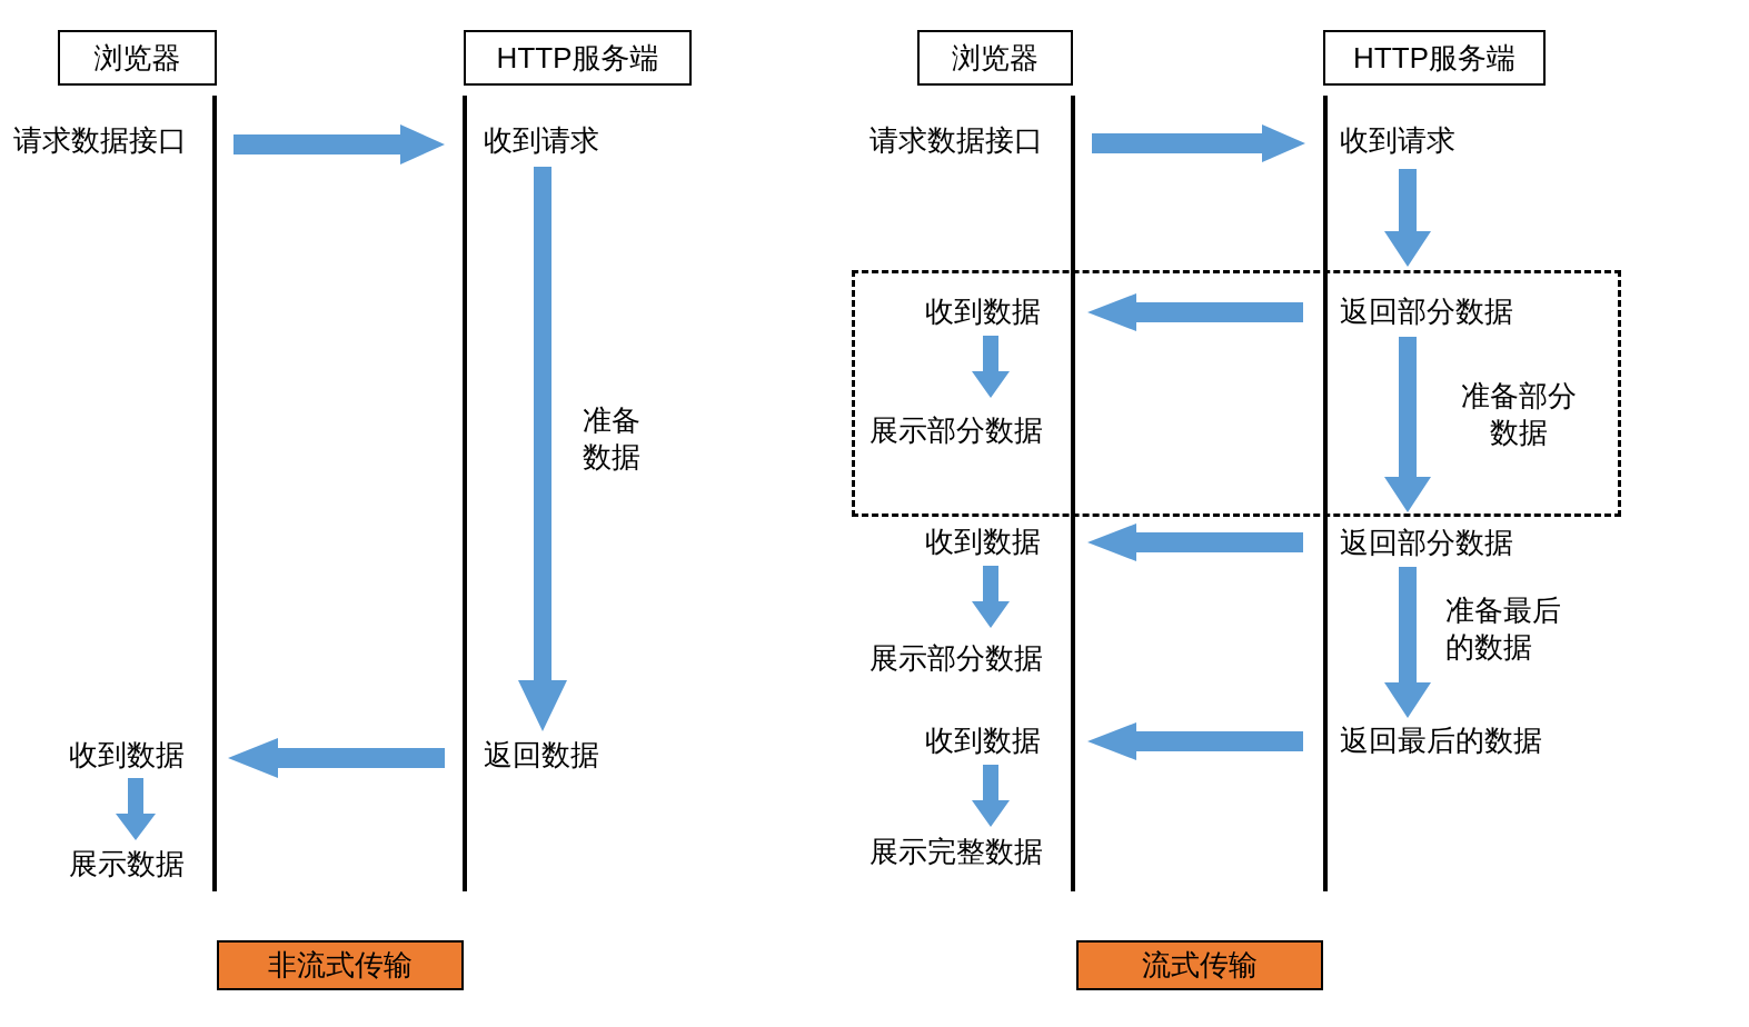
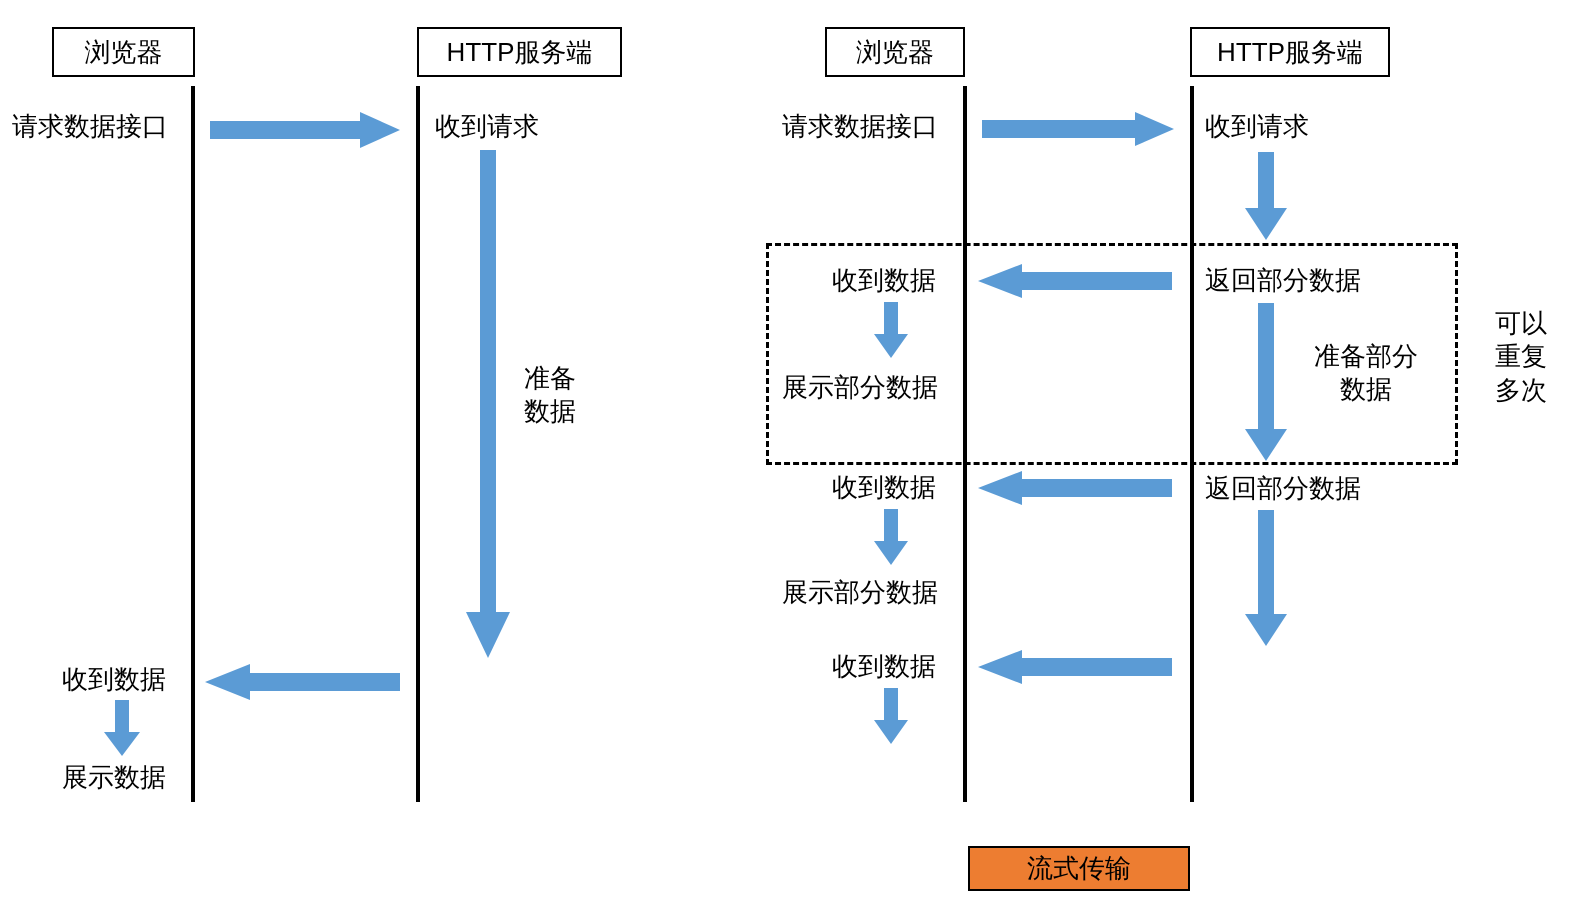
  浏览器
  HTTP服务端
  请求数据接口
  收到请求
  准备
  数据
- 返回数据
  收到数据
  展示数据
- 非流式传输
  浏览器
  HTTP服务端
+ 可以
+ 重复
+ 多次
  请求数据接口
  收到请求
  返回部分数据
  收到数据
  展示部分数据
  准备部分
  数据
  返回部分数据
  收到数据
  展示部分数据
- 准备最后
- 的数据
- 返回最后的数据
  收到数据
- 展示完整数据
  流式传输
